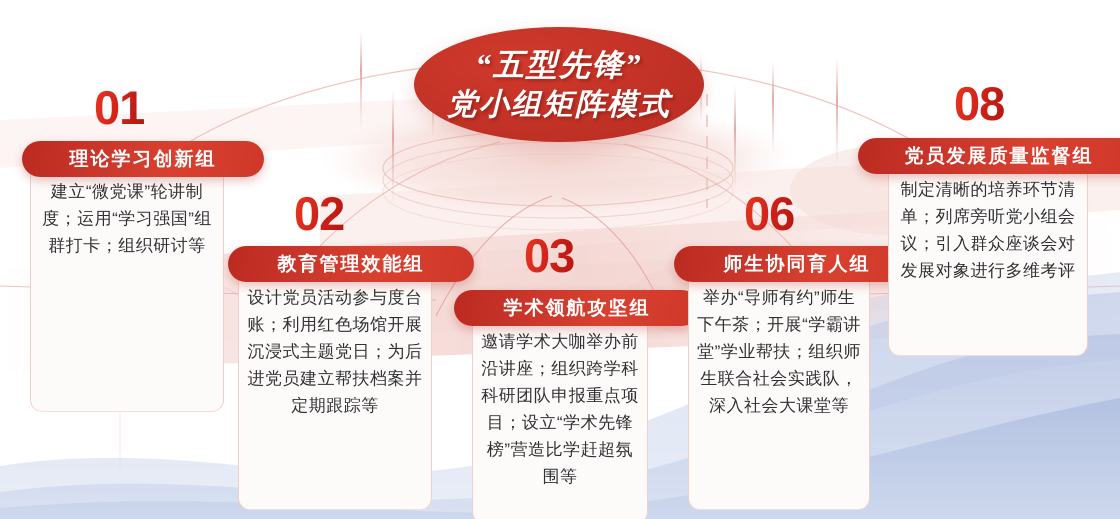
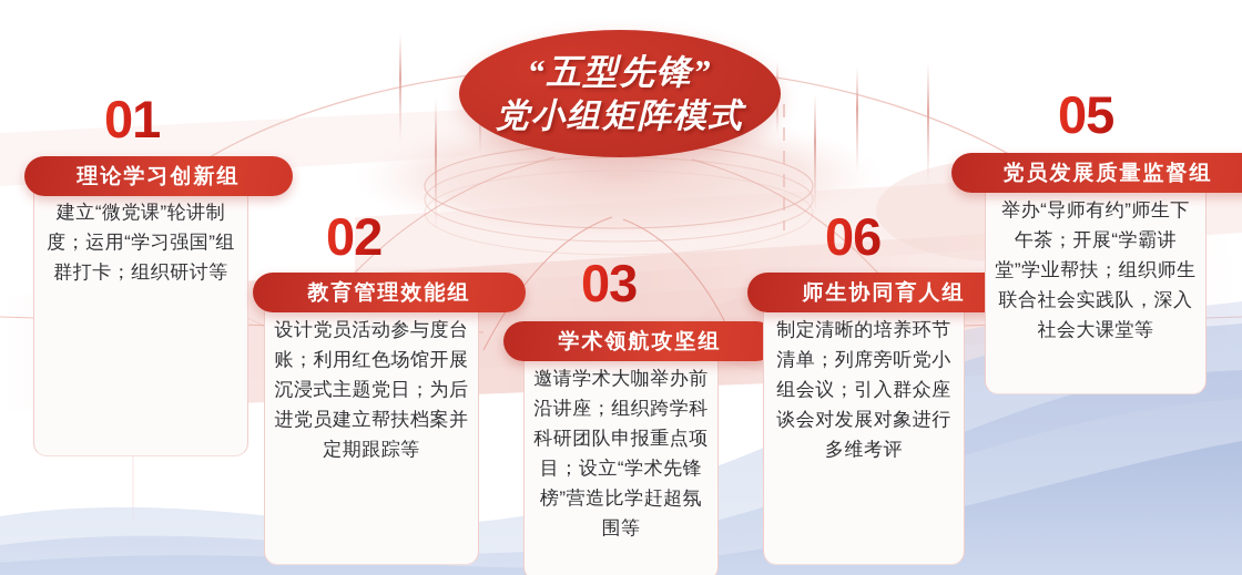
  “五型先锋”
  党小组矩阵模式
  01
  理论学习创新组
  建立“微党课”轮讲制度；运用“学习强国”组群打卡；组织研讨等
  02
  教育管理效能组
  设计党员活动参与度台账；利用红色场馆开展沉浸式主题党日；为后进党员建立帮扶档案并定期跟踪等
  03
  学术领航攻坚组
  邀请学术大咖举办前沿讲座；组织跨学科科研团队申报重点项目；设立“学术先锋榜”营造比学赶超氛围等
  06
  师生协同育人组
- 举办“导师有约”师生下午茶；开展“学霸讲堂”学业帮扶；组织师生联合社会实践队，深入社会大课堂等
+ 制定清晰的培养环节清单；列席旁听党小组会议；引入群众座谈会对发展对象进行多维考评
- 08
+ 05
  党员发展质量监督组
- 制定清晰的培养环节清单；列席旁听党小组会议；引入群众座谈会对发展对象进行多维考评
+ 举办“导师有约”师生下午茶；开展“学霸讲堂”学业帮扶；组织师生联合社会实践队，深入社会大课堂等
